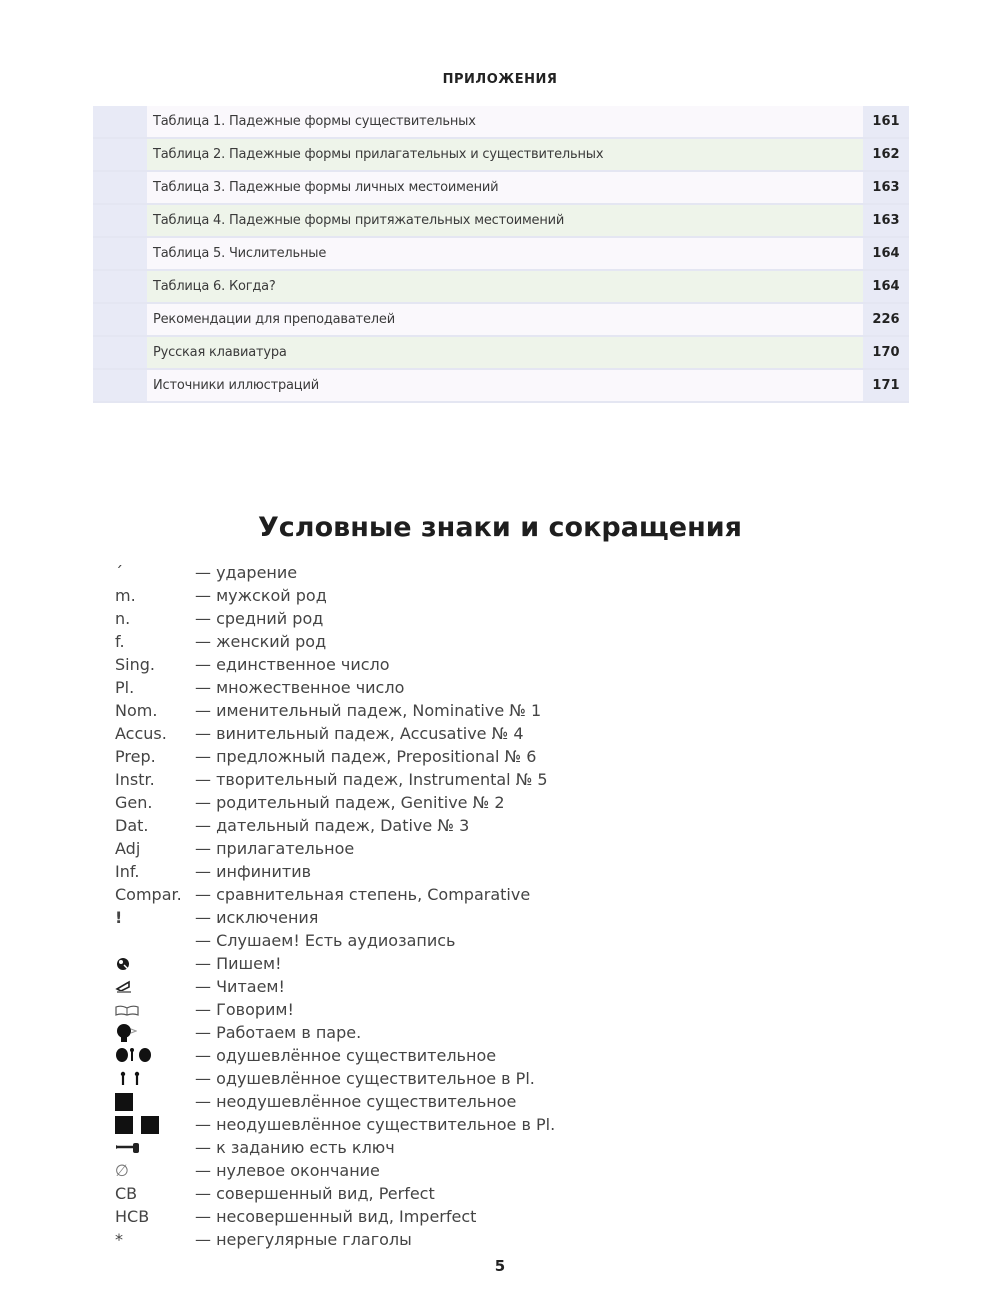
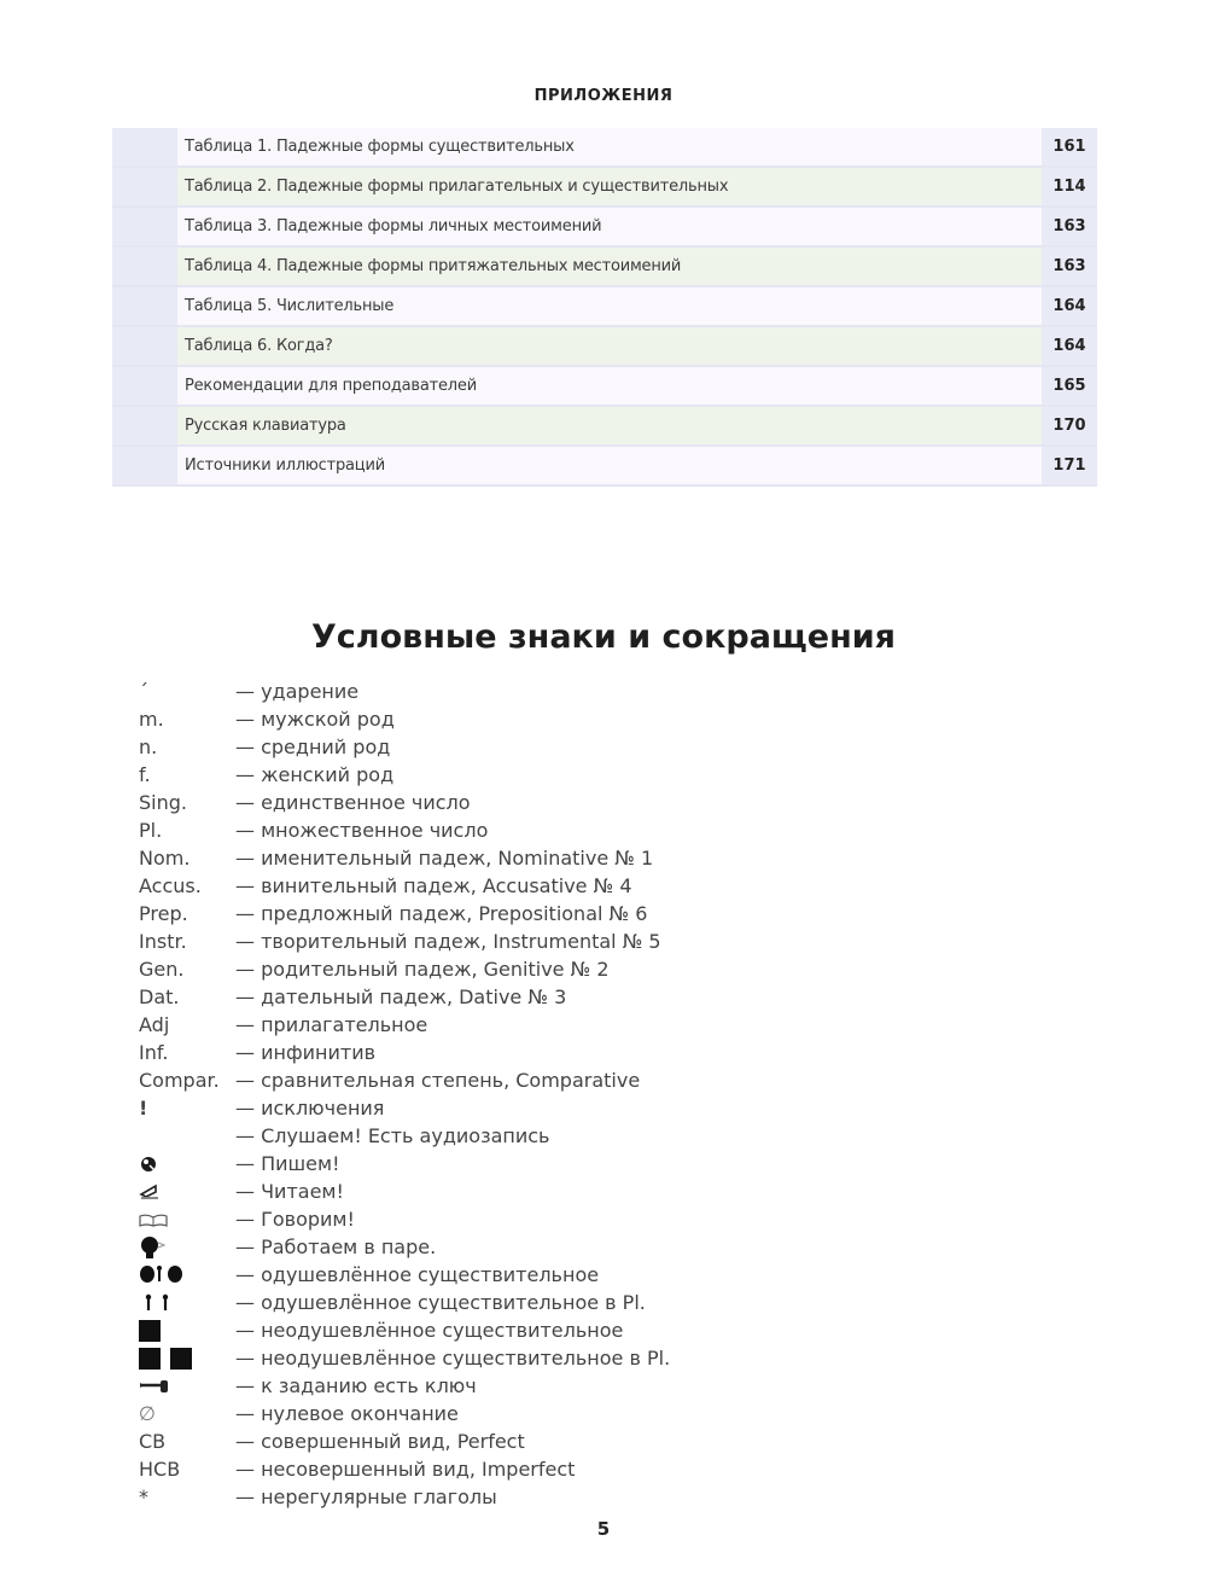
  ПРИЛОЖЕНИЯ
  Таблица 1. Падежные формы существительных
  161
  Таблица 2. Падежные формы прилагательных и существительных
- 162
+ 114
  Таблица 3. Падежные формы личных местоимений
  163
  Таблица 4. Падежные формы притяжательных местоимений
  163
  Таблица 5. Числительные
  164
  Таблица 6. Когда?
  164
  Рекомендации для преподавателей
- 226
+ 165
  Русская клавиатура
  170
  Источники иллюстраций
  171
  Условные знаки и сокращения
  ˊ
  — ударение
  m.
  — мужской род
  n.
  — средний род
  f.
  — женский род
  Sing.
  — единственное число
  Pl.
  — множественное число
  Nom.
  — именительный падеж, Nominative № 1
  Accus.
  — винительный падеж, Accusative № 4
  Prep.
  — предложный падеж, Prepositional № 6
  Instr.
  — творительный падеж, Instrumental № 5
  Gen.
  — родительный падеж, Genitive № 2
  Dat.
  — дательный падеж, Dative № 3
  Adj
  — прилагательное
  Inf.
  — инфинитив
  Compar.
  — сравнительная степень, Comparative
  !
  — исключения
  — Слушаем! Есть аудиозапись
  — Пишем!
  — Читаем!
  — Говорим!
  — Работаем в паре.
  — одушевлённое существительное
  — одушевлённое существительное в Pl.
  — неодушевлённое существительное
  — неодушевлённое существительное в Pl.
  — к заданию есть ключ
  ∅
  — нулевое окончание
  СВ
  — совершенный вид, Perfect
  НСВ
  — несовершенный вид, Imperfect
  *
  — нерегулярные глаголы
  5
